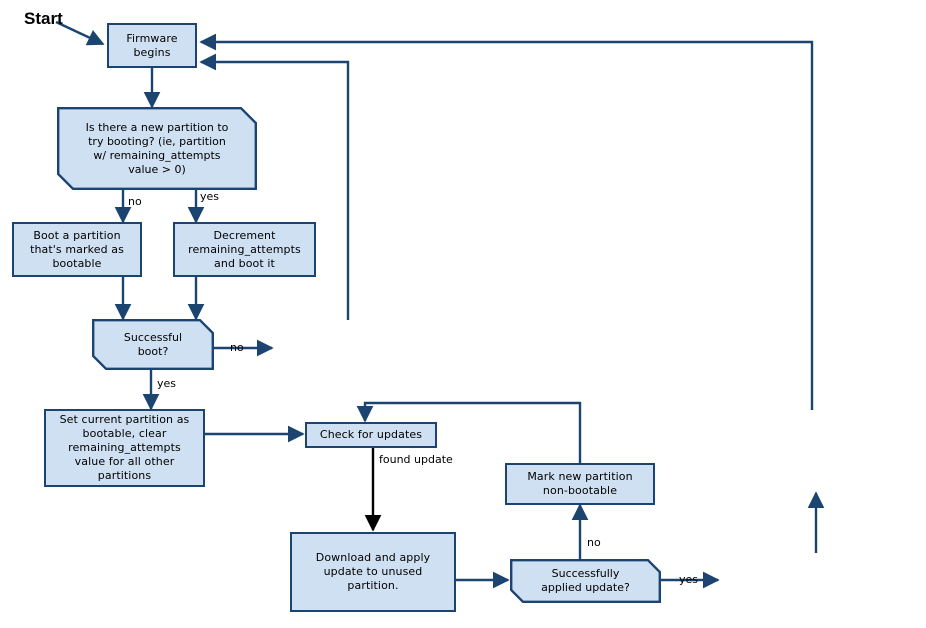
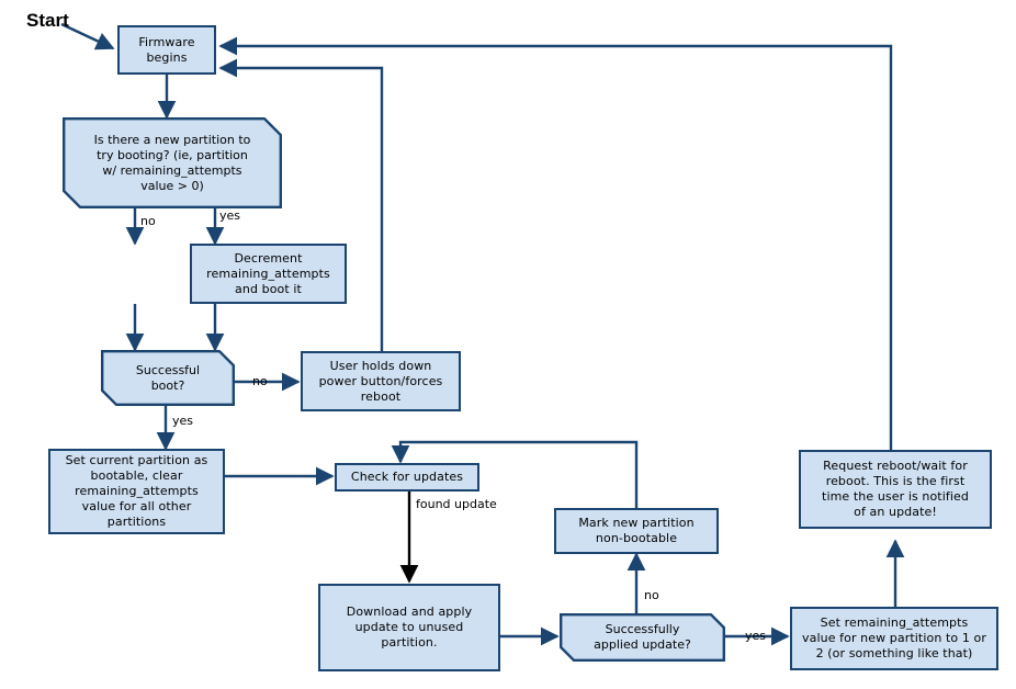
  Start
  Firmware
  begins
  Is there a new partition to
  try booting? (ie, partition
  w/ remaining_attempts
  value > 0)
- Boot a partition
- that's marked as
- bootable
  Decrement
  remaining_attempts
  and boot it
  Successful
  boot?
+ User holds down
+ power button/forces
+ reboot
  Set current partition as
  bootable, clear
  remaining_attempts
  value for all other
  partitions
  Check for updates
  Download and apply
  update to unused
  partition.
  Successfully
  applied update?
  Mark new partition
  non-bootable
+ Set remaining_attempts
+ value for new partition to 1 or
+ 2 (or something like that)
+ Request reboot/wait for
+ reboot. This is the first
+ time the user is notified
+ of an update!
  no
  yes
  no
  yes
  found update
  no
  yes
